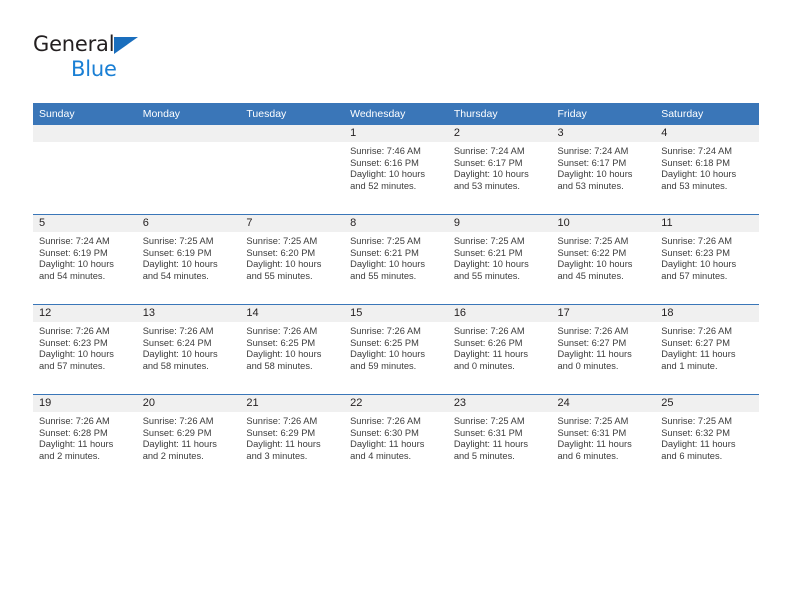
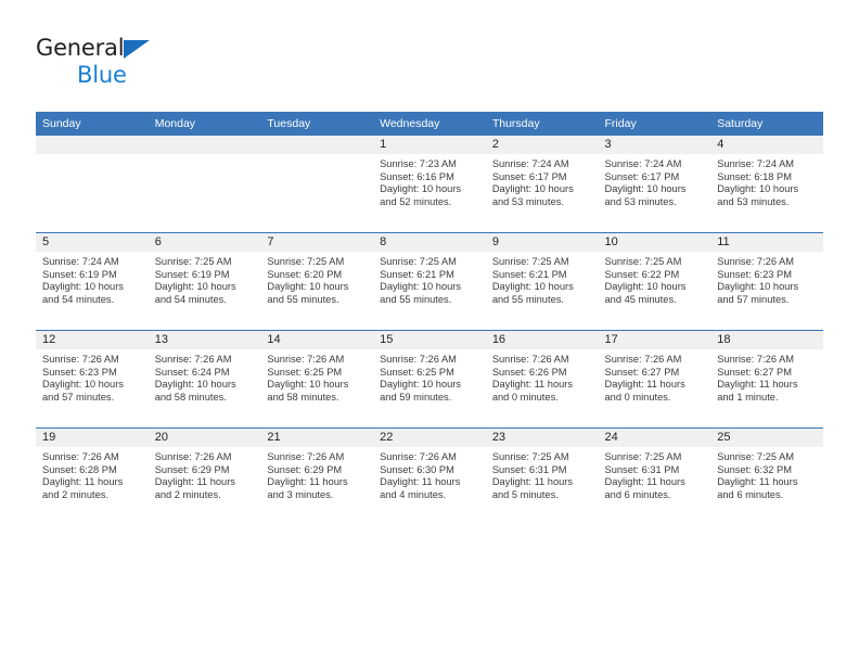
  General
  Blue
  Sunday	Monday	Tuesday	Wednesday	Thursday	Friday	Saturday
- 			1Sunrise: 7:46 AMSunset: 6:16 PMDaylight: 10 hoursand 52 minutes.	2Sunrise: 7:24 AMSunset: 6:17 PMDaylight: 10 hoursand 53 minutes.	3Sunrise: 7:24 AMSunset: 6:17 PMDaylight: 10 hoursand 53 minutes.	4Sunrise: 7:24 AMSunset: 6:18 PMDaylight: 10 hoursand 53 minutes.
+ 			1Sunrise: 7:23 AMSunset: 6:16 PMDaylight: 10 hoursand 52 minutes.	2Sunrise: 7:24 AMSunset: 6:17 PMDaylight: 10 hoursand 53 minutes.	3Sunrise: 7:24 AMSunset: 6:17 PMDaylight: 10 hoursand 53 minutes.	4Sunrise: 7:24 AMSunset: 6:18 PMDaylight: 10 hoursand 53 minutes.
  5Sunrise: 7:24 AMSunset: 6:19 PMDaylight: 10 hoursand 54 minutes.	6Sunrise: 7:25 AMSunset: 6:19 PMDaylight: 10 hoursand 54 minutes.	7Sunrise: 7:25 AMSunset: 6:20 PMDaylight: 10 hoursand 55 minutes.	8Sunrise: 7:25 AMSunset: 6:21 PMDaylight: 10 hoursand 55 minutes.	9Sunrise: 7:25 AMSunset: 6:21 PMDaylight: 10 hoursand 55 minutes.	10Sunrise: 7:25 AMSunset: 6:22 PMDaylight: 10 hoursand 45 minutes.	11Sunrise: 7:26 AMSunset: 6:23 PMDaylight: 10 hoursand 57 minutes.
  12Sunrise: 7:26 AMSunset: 6:23 PMDaylight: 10 hoursand 57 minutes.	13Sunrise: 7:26 AMSunset: 6:24 PMDaylight: 10 hoursand 58 minutes.	14Sunrise: 7:26 AMSunset: 6:25 PMDaylight: 10 hoursand 58 minutes.	15Sunrise: 7:26 AMSunset: 6:25 PMDaylight: 10 hoursand 59 minutes.	16Sunrise: 7:26 AMSunset: 6:26 PMDaylight: 11 hoursand 0 minutes.	17Sunrise: 7:26 AMSunset: 6:27 PMDaylight: 11 hoursand 0 minutes.	18Sunrise: 7:26 AMSunset: 6:27 PMDaylight: 11 hoursand 1 minute.
  19Sunrise: 7:26 AMSunset: 6:28 PMDaylight: 11 hoursand 2 minutes.	20Sunrise: 7:26 AMSunset: 6:29 PMDaylight: 11 hoursand 2 minutes.	21Sunrise: 7:26 AMSunset: 6:29 PMDaylight: 11 hoursand 3 minutes.	22Sunrise: 7:26 AMSunset: 6:30 PMDaylight: 11 hoursand 4 minutes.	23Sunrise: 7:25 AMSunset: 6:31 PMDaylight: 11 hoursand 5 minutes.	24Sunrise: 7:25 AMSunset: 6:31 PMDaylight: 11 hoursand 6 minutes.	25Sunrise: 7:25 AMSunset: 6:32 PMDaylight: 11 hoursand 6 minutes.
